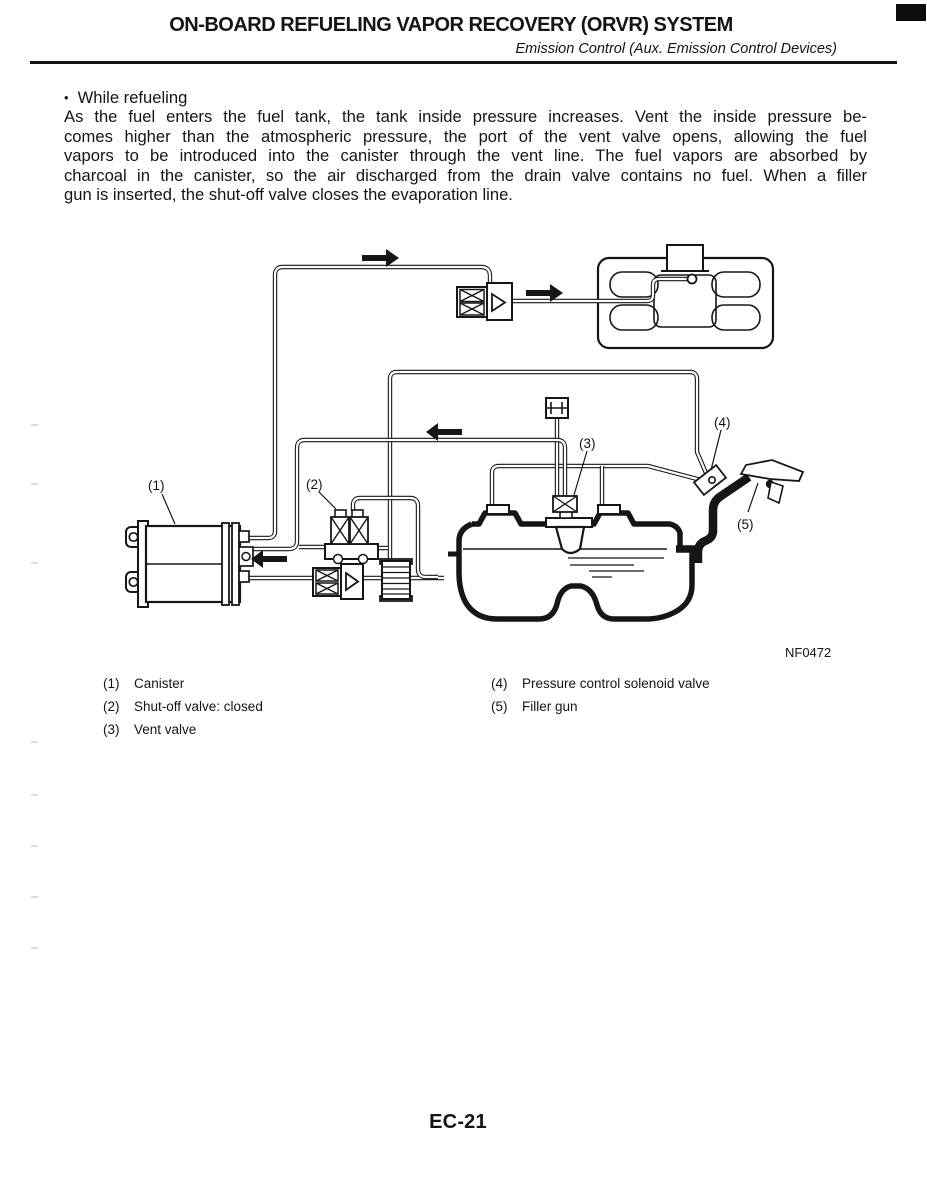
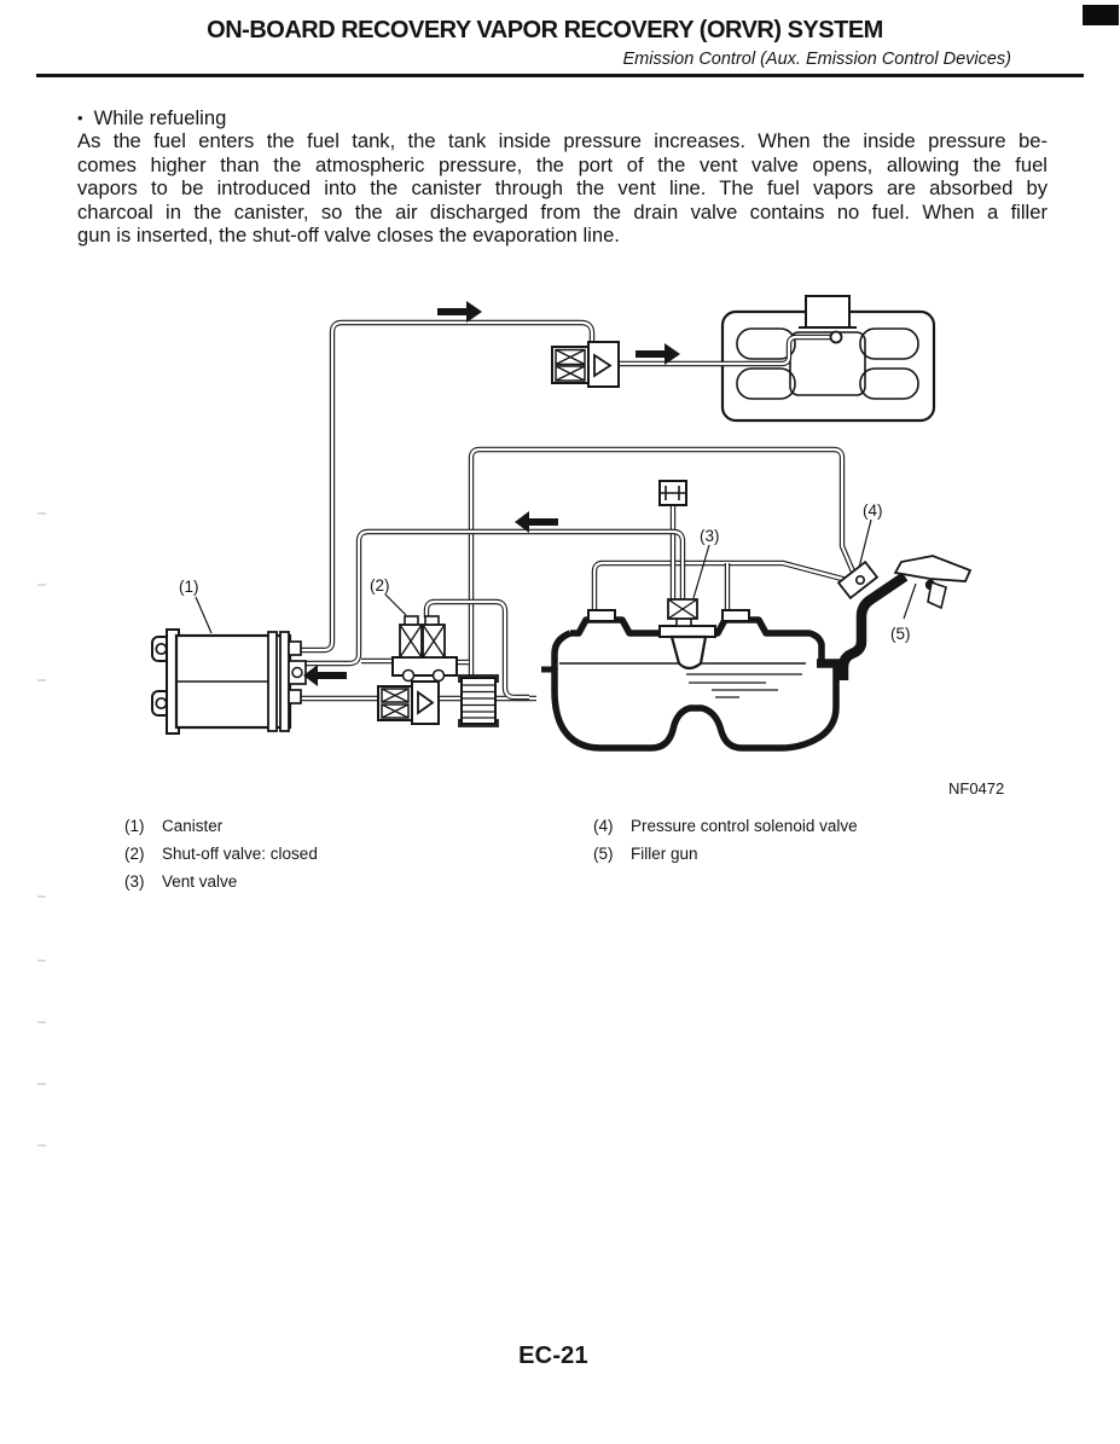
- ON-BOARD REFUELING VAPOR RECOVERY (ORVR) SYSTEM
+ ON-BOARD RECOVERY VAPOR RECOVERY (ORVR) SYSTEM
  Emission Control (Aux. Emission Control Devices)
  •
  While refueling
- As the fuel enters the fuel tank, the tank inside pressure increases. Vent the inside pressure be-
+ As the fuel enters the fuel tank, the tank inside pressure increases. When the inside pressure be-
  comes higher than the atmospheric pressure, the port of the vent valve opens, allowing the fuel
  vapors to be introduced into the canister through the vent line. The fuel vapors are absorbed by
  charcoal in the canister, so the air discharged from the drain valve contains no fuel. When a filler
  gun is inserted, the shut-off valve closes the evaporation line.
  (1)
  (2)
  (3)
  (4)
  (5)
  NF0472
  (1) Canister
  (2) Shut-off valve: closed
  (3) Vent valve
  (4) Pressure control solenoid valve
  (5) Filler gun
  EC-21
